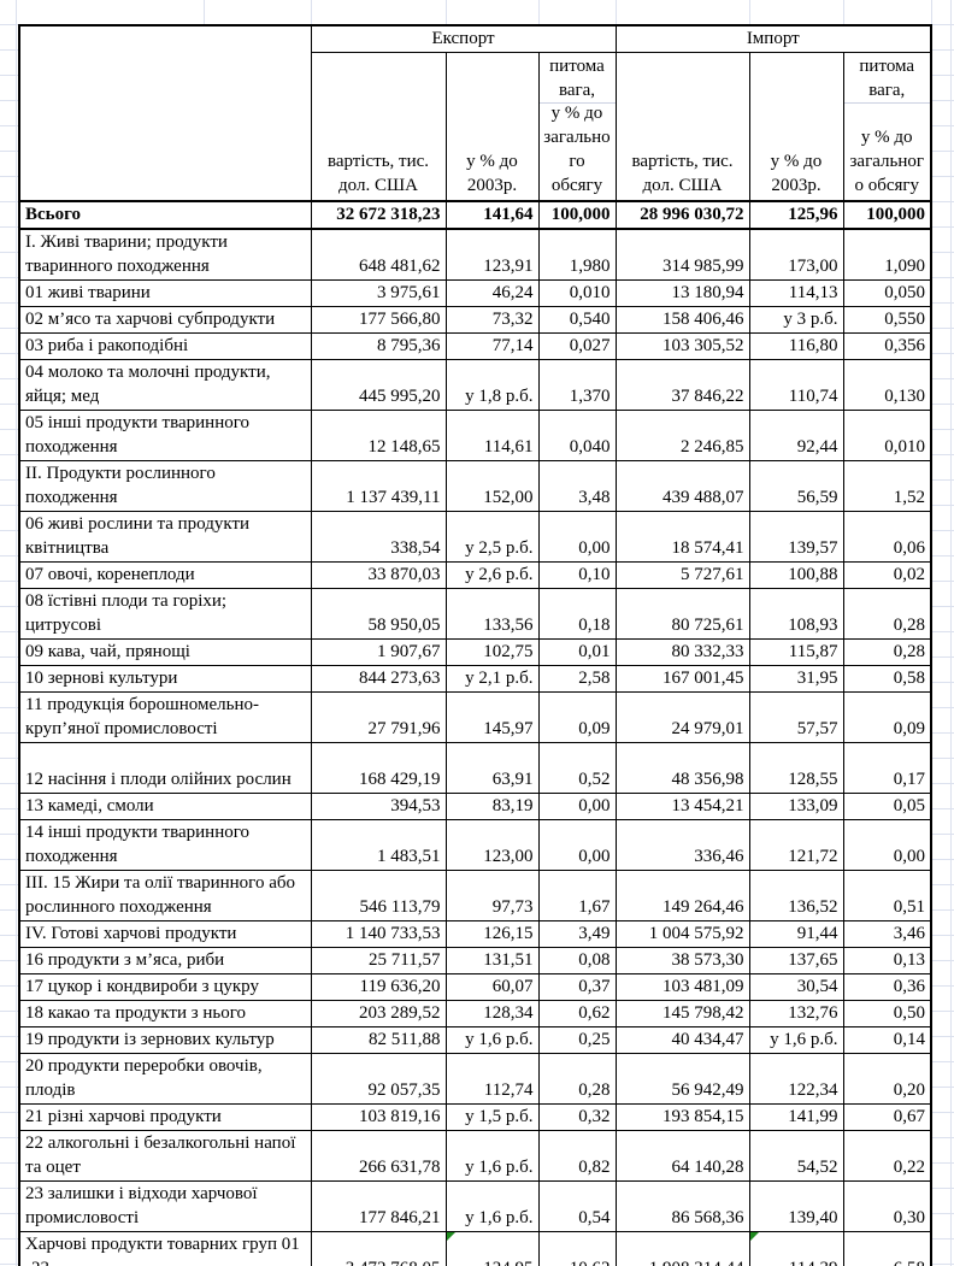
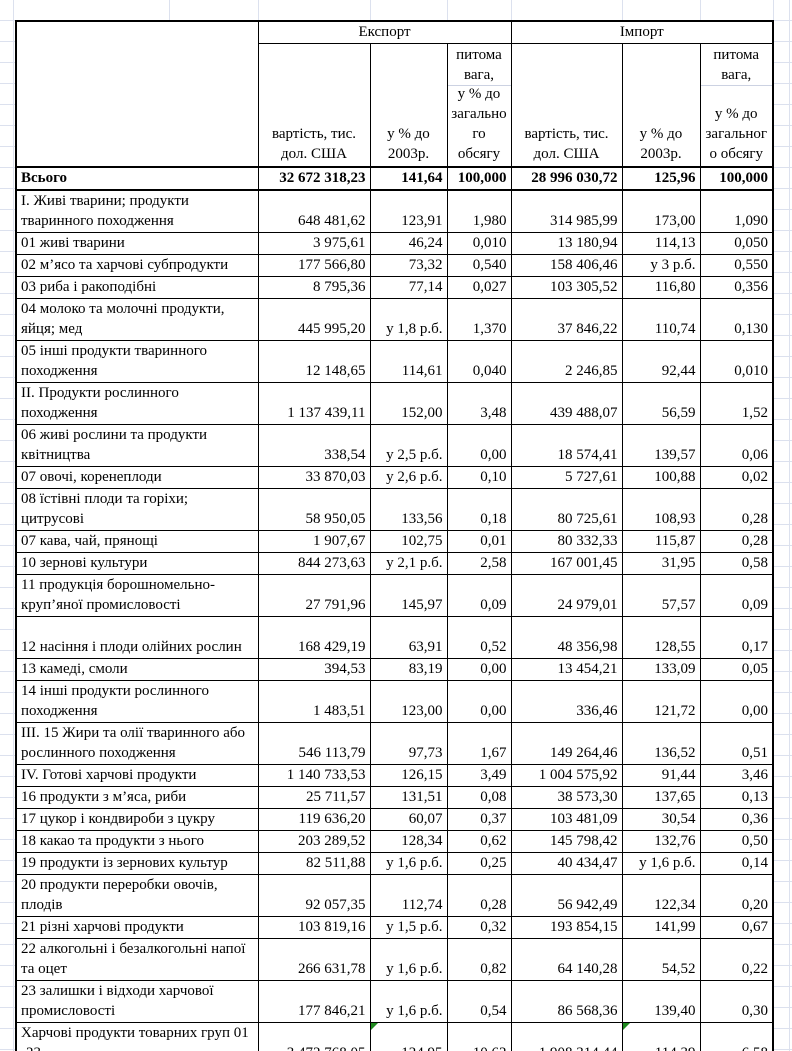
  	Експорт	Імпорт
  вартість, тис. дол. США	у % до 2003р.	питома вага, у % до загально го обсягу	вартість, тис. дол. США	у % до 2003р.	питома вага, у % до загальног о обсягу
  Всього	32 672 318,23	141,64	100,000	28 996 030,72	125,96	100,000
  I. Живі тварини; продукти тваринного походження	648 481,62	123,91	1,980	314 985,99	173,00	1,090
  01 живі тварини	3 975,61	46,24	0,010	13 180,94	114,13	0,050
  02 м’ясо та харчові субпродукти	177 566,80	73,32	0,540	158 406,46	у 3 р.б.	0,550
  03 риба і ракоподібні	8 795,36	77,14	0,027	103 305,52	116,80	0,356
  04 молоко та молочні продукти, яйця; мед	445 995,20	у 1,8 р.б.	1,370	37 846,22	110,74	0,130
  05 інші продукти тваринного походження	12 148,65	114,61	0,040	2 246,85	92,44	0,010
  II. Продукти рослинного походження	1 137 439,11	152,00	3,48	439 488,07	56,59	1,52
  06 живі рослини та продукти квітництва	338,54	у 2,5 р.б.	0,00	18 574,41	139,57	0,06
  07 овочі, коренеплоди	33 870,03	у 2,6 р.б.	0,10	5 727,61	100,88	0,02
  08 їстівні плоди та горіхи; цитрусові	58 950,05	133,56	0,18	80 725,61	108,93	0,28
- 09 кава, чай, прянощі	1 907,67	102,75	0,01	80 332,33	115,87	0,28
+ 07 кава, чай, прянощі	1 907,67	102,75	0,01	80 332,33	115,87	0,28
  10 зернові культури	844 273,63	у 2,1 р.б.	2,58	167 001,45	31,95	0,58
  11 продукція борошномельно-круп’яної промисловості	27 791,96	145,97	0,09	24 979,01	57,57	0,09
  12 насіння і плоди олійних рослин	168 429,19	63,91	0,52	48 356,98	128,55	0,17
  13 камеді, смоли	394,53	83,19	0,00	13 454,21	133,09	0,05
- 14 інші продукти тваринного походження	1 483,51	123,00	0,00	336,46	121,72	0,00
+ 14 інші продукти рослинного походження	1 483,51	123,00	0,00	336,46	121,72	0,00
  III. 15 Жири та олії тваринного або рослинного походження	546 113,79	97,73	1,67	149 264,46	136,52	0,51
  IV. Готові харчові продукти	1 140 733,53	126,15	3,49	1 004 575,92	91,44	3,46
  16 продукти з м’яса, риби	25 711,57	131,51	0,08	38 573,30	137,65	0,13
  17 цукор і кондвироби з цукру	119 636,20	60,07	0,37	103 481,09	30,54	0,36
  18 какао та продукти з нього	203 289,52	128,34	0,62	145 798,42	132,76	0,50
  19 продукти із зернових культур	82 511,88	у 1,6 р.б.	0,25	40 434,47	у 1,6 р.б.	0,14
  20 продукти переробки овочів, плодів	92 057,35	112,74	0,28	56 942,49	122,34	0,20
  21 різні харчові продукти	103 819,16	у 1,5 р.б.	0,32	193 854,15	141,99	0,67
  22 алкогольні і безалкогольні напої та оцет	266 631,78	у 1,6 р.б.	0,82	64 140,28	54,52	0,22
  23 залишки і відходи харчової промисловості	177 846,21	у 1,6 р.б.	0,54	86 568,36	139,40	0,30
